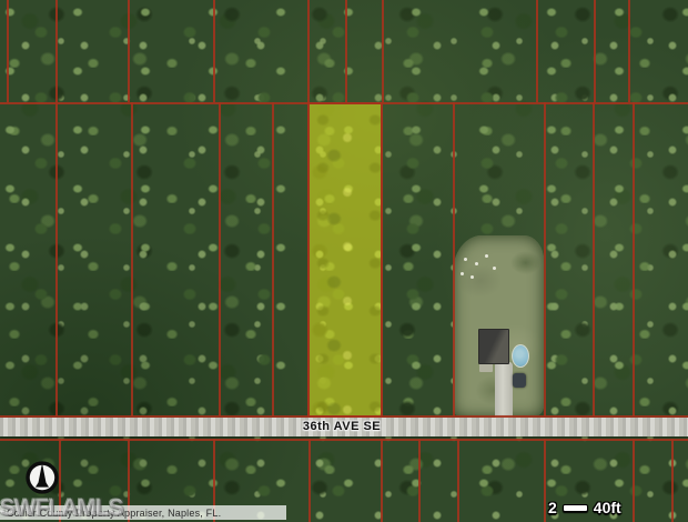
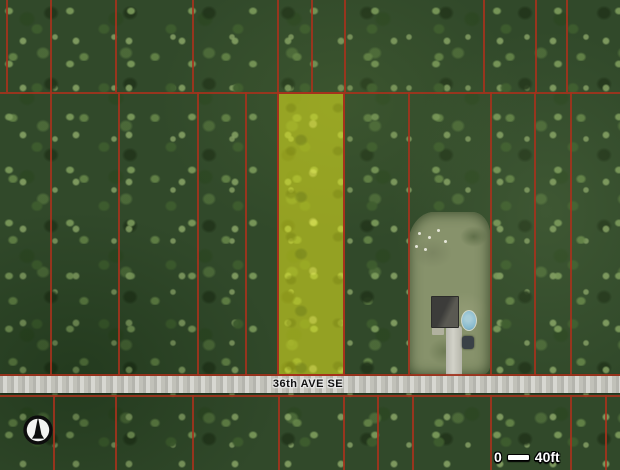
  36th AVE SE
- Collier County Property Appraiser, Naples, FL.
- SWFLAMLS
- 2
+ 0
  40ft
